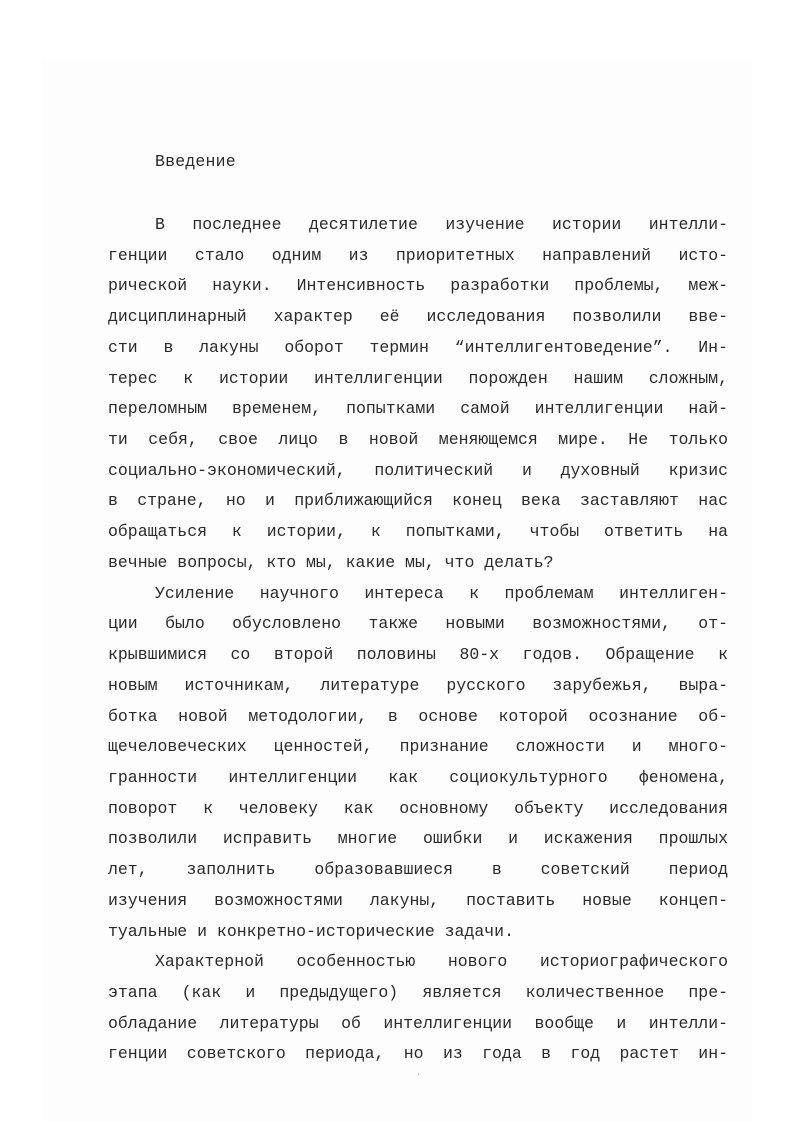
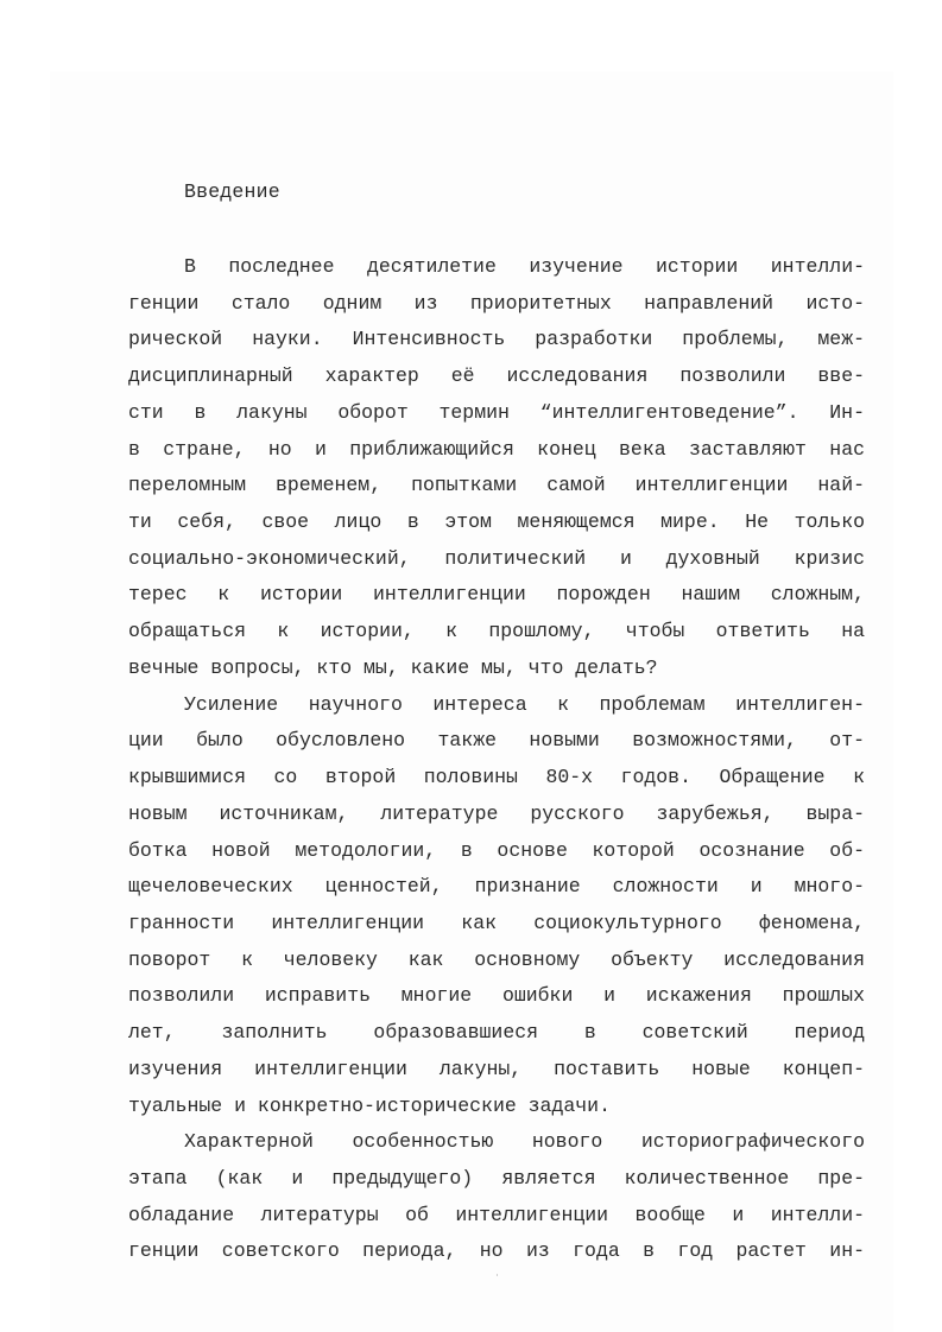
  Введение
  В последнее десятилетие изучение истории интелли-
  генции стало одним из приоритетных направлений исто-
  рической науки. Интенсивность разработки проблемы, меж-
  дисциплинарный характер её исследования позволили вве-
  сти в лакуны оборот термин “интеллигентоведение”. Ин-
- терес к истории интеллигенции порожден нашим сложным,
+ в стране, но и приближающийся конец века заставляют нас
  переломным временем, попытками самой интеллигенции най-
- ти себя, свое лицо в новой меняющемся мире. Не только
+ ти себя, свое лицо в этом меняющемся мире. Не только
  социально-экономический, политический и духовный кризис
- в стране, но и приближающийся конец века заставляют нас
+ терес к истории интеллигенции порожден нашим сложным,
- обращаться к истории, к попытками, чтобы ответить на
+ обращаться к истории, к прошлому, чтобы ответить на
  вечные вопросы, кто мы, какие мы, что делать?
  Усиление научного интереса к проблемам интеллиген-
  ции было обусловлено также новыми возможностями, от-
  крывшимися со второй половины 80-х годов. Обращение к
  новым источникам, литературе русского зарубежья, выра-
  ботка новой методологии, в основе которой осознание об-
  щечеловеческих ценностей, признание сложности и много-
  гранности интеллигенции как социокультурного феномена,
  поворот к человеку как основному объекту исследования
  позволили исправить многие ошибки и искажения прошлых
  лет, заполнить образовавшиеся в советский период
- изучения возможностями лакуны, поставить новые концеп-
+ изучения интеллигенции лакуны, поставить новые концеп-
  туальные и конкретно-исторические задачи.
  Характерной особенностью нового историографического
  этапа (как и предыдущего) является количественное пре-
  обладание литературы об интеллигенции вообще и интелли-
  генции советского периода, но из года в год растет ин-
